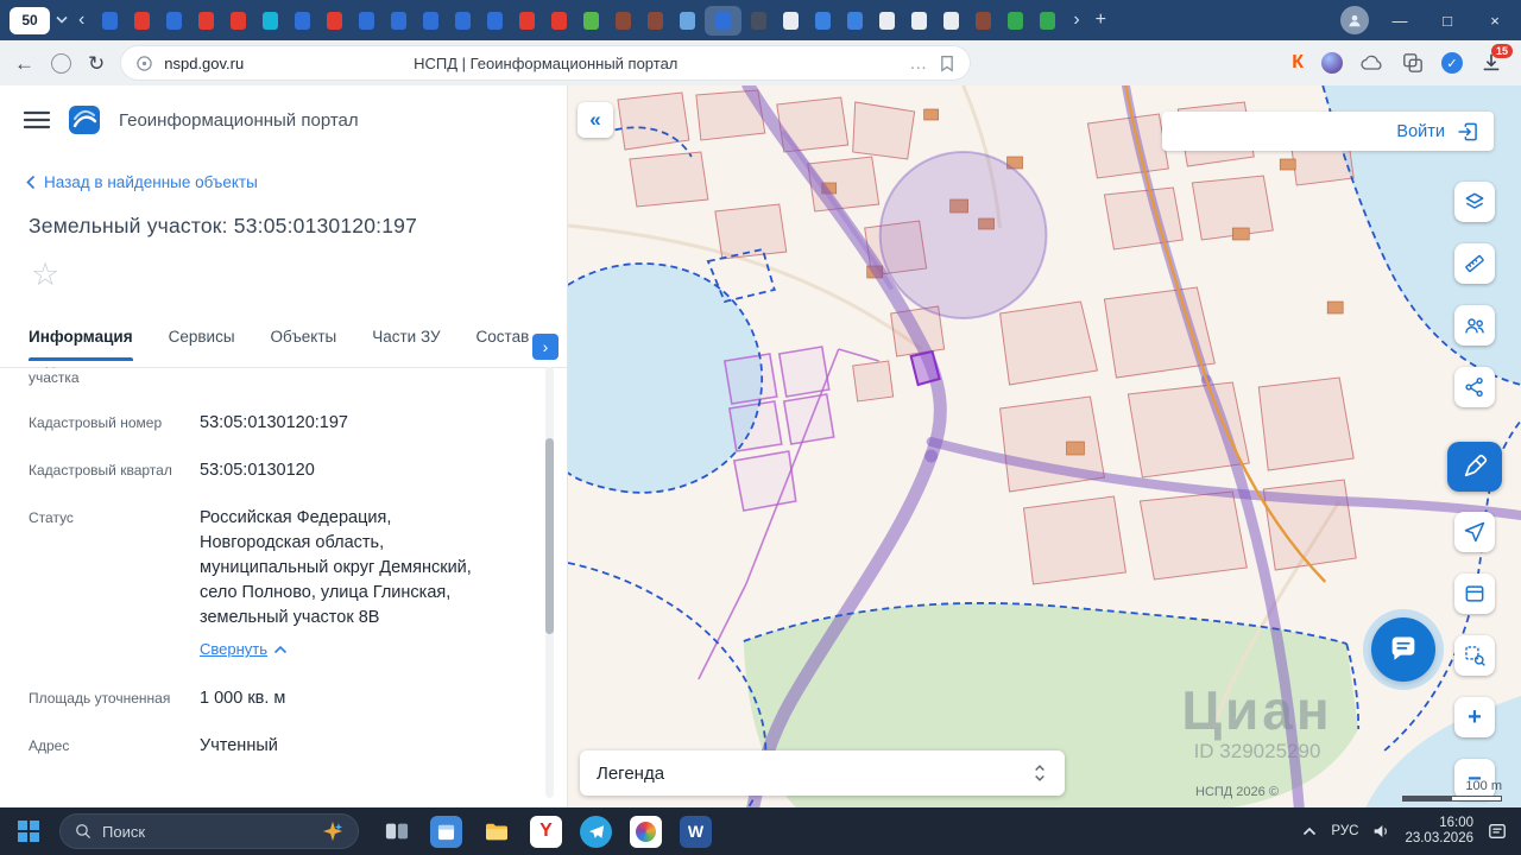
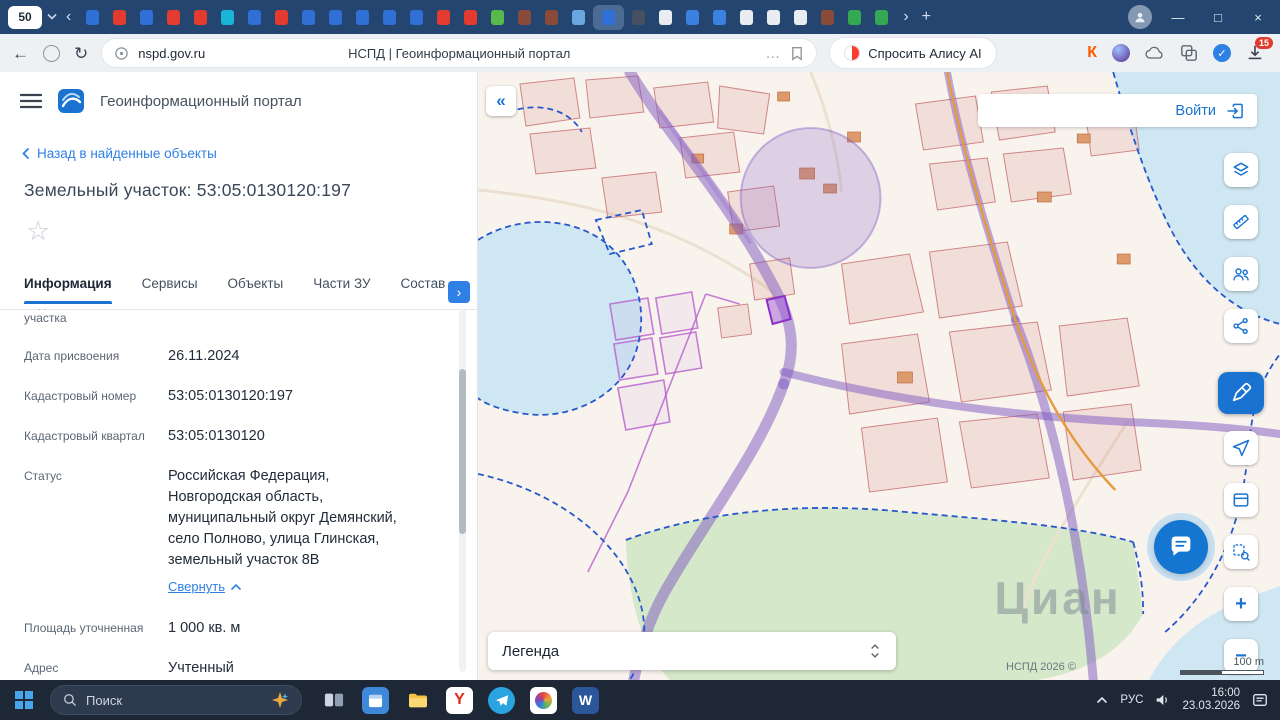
  50
  ‹
  ›
  +
  —
  □
  ×
  ←
  ↻
  nspd.gov.ru
  НСПД | Геоинформационный портал
  …
+ Спросить Алису AI
  К
  ✓
  15
  Геоинформационный портал
  Назад в найденные объекты
  Земельный участок: 53:05:0130120:197
  ☆
  Информация
  Сервисы
  Объекты
  Части ЗУ
  Состав
  ›
+ Дата присвоения
+ 26.11.2024
  Кадастровый номер
  53:05:0130120:197
  Кадастровый квартал
  53:05:0130120
  Статус
  Российская Федерация, Новгородская область, муниципальный округ Демянский, село Полново, улица Глинская, земельный участок 8В
  Свернуть
  Площадь уточненная
  1 000 кв. м
  Адрес
  Учтенный
  Циан
- ID 329025290
  «
  Войти
  +
  −
  Легенда
  НСПД 2026 ©
  100 m
  Поиск
  Y
  W
  РУС
  16:00
  23.03.2026
